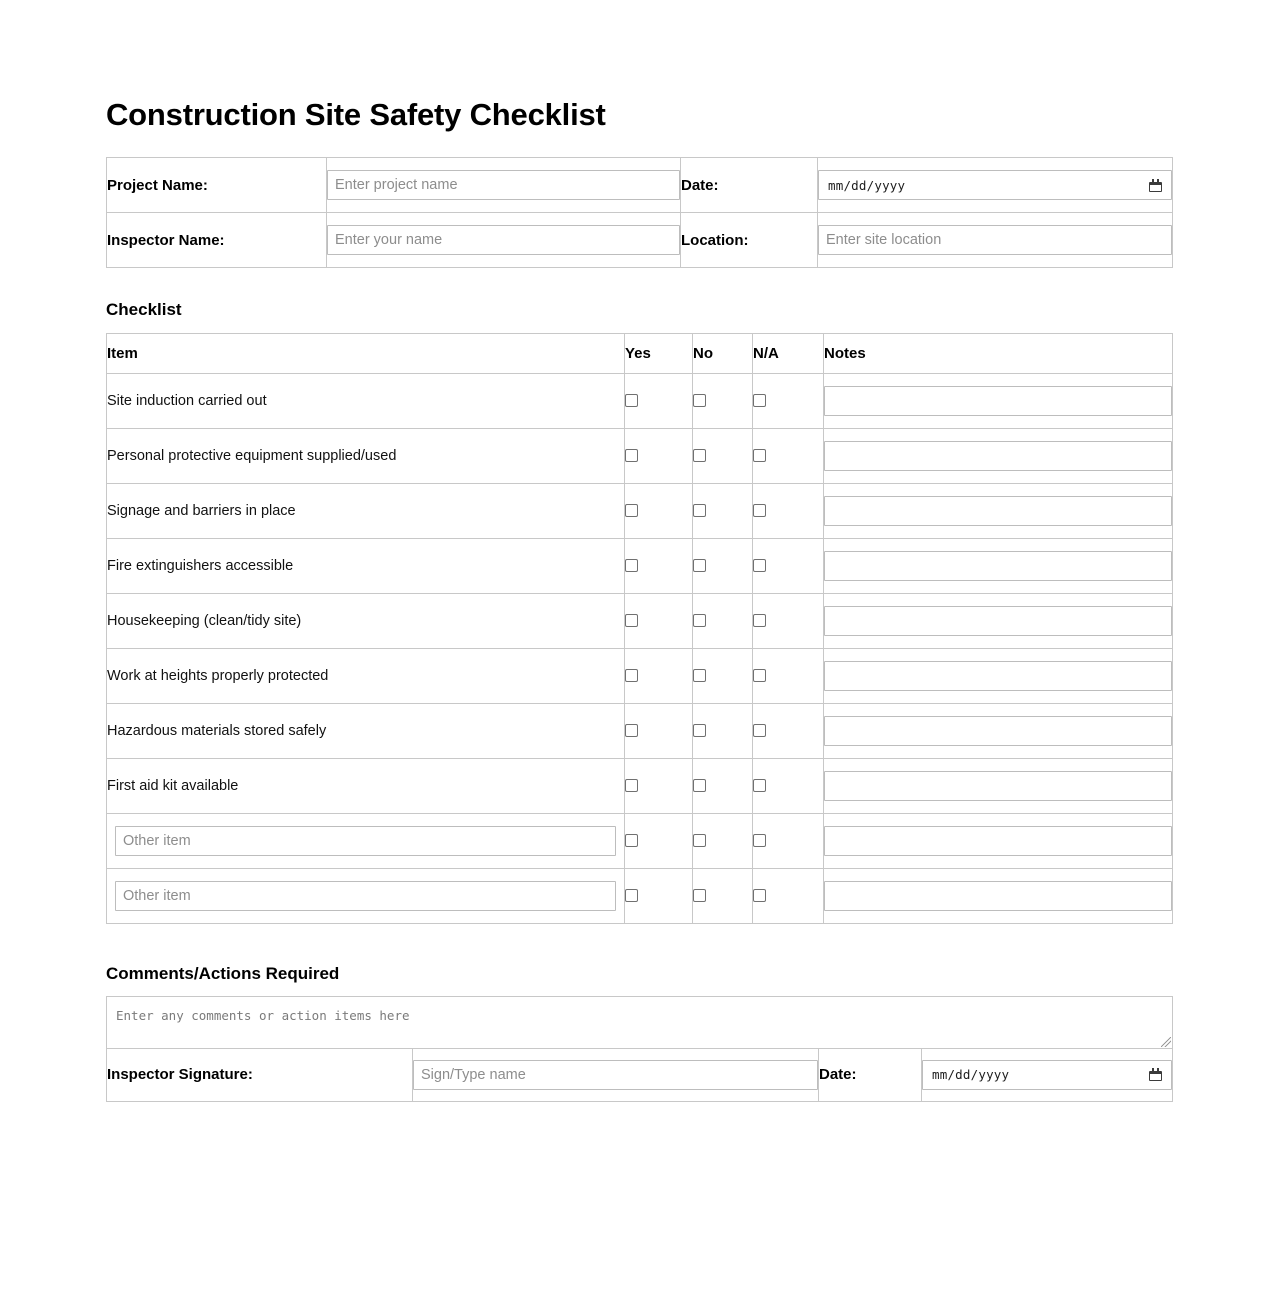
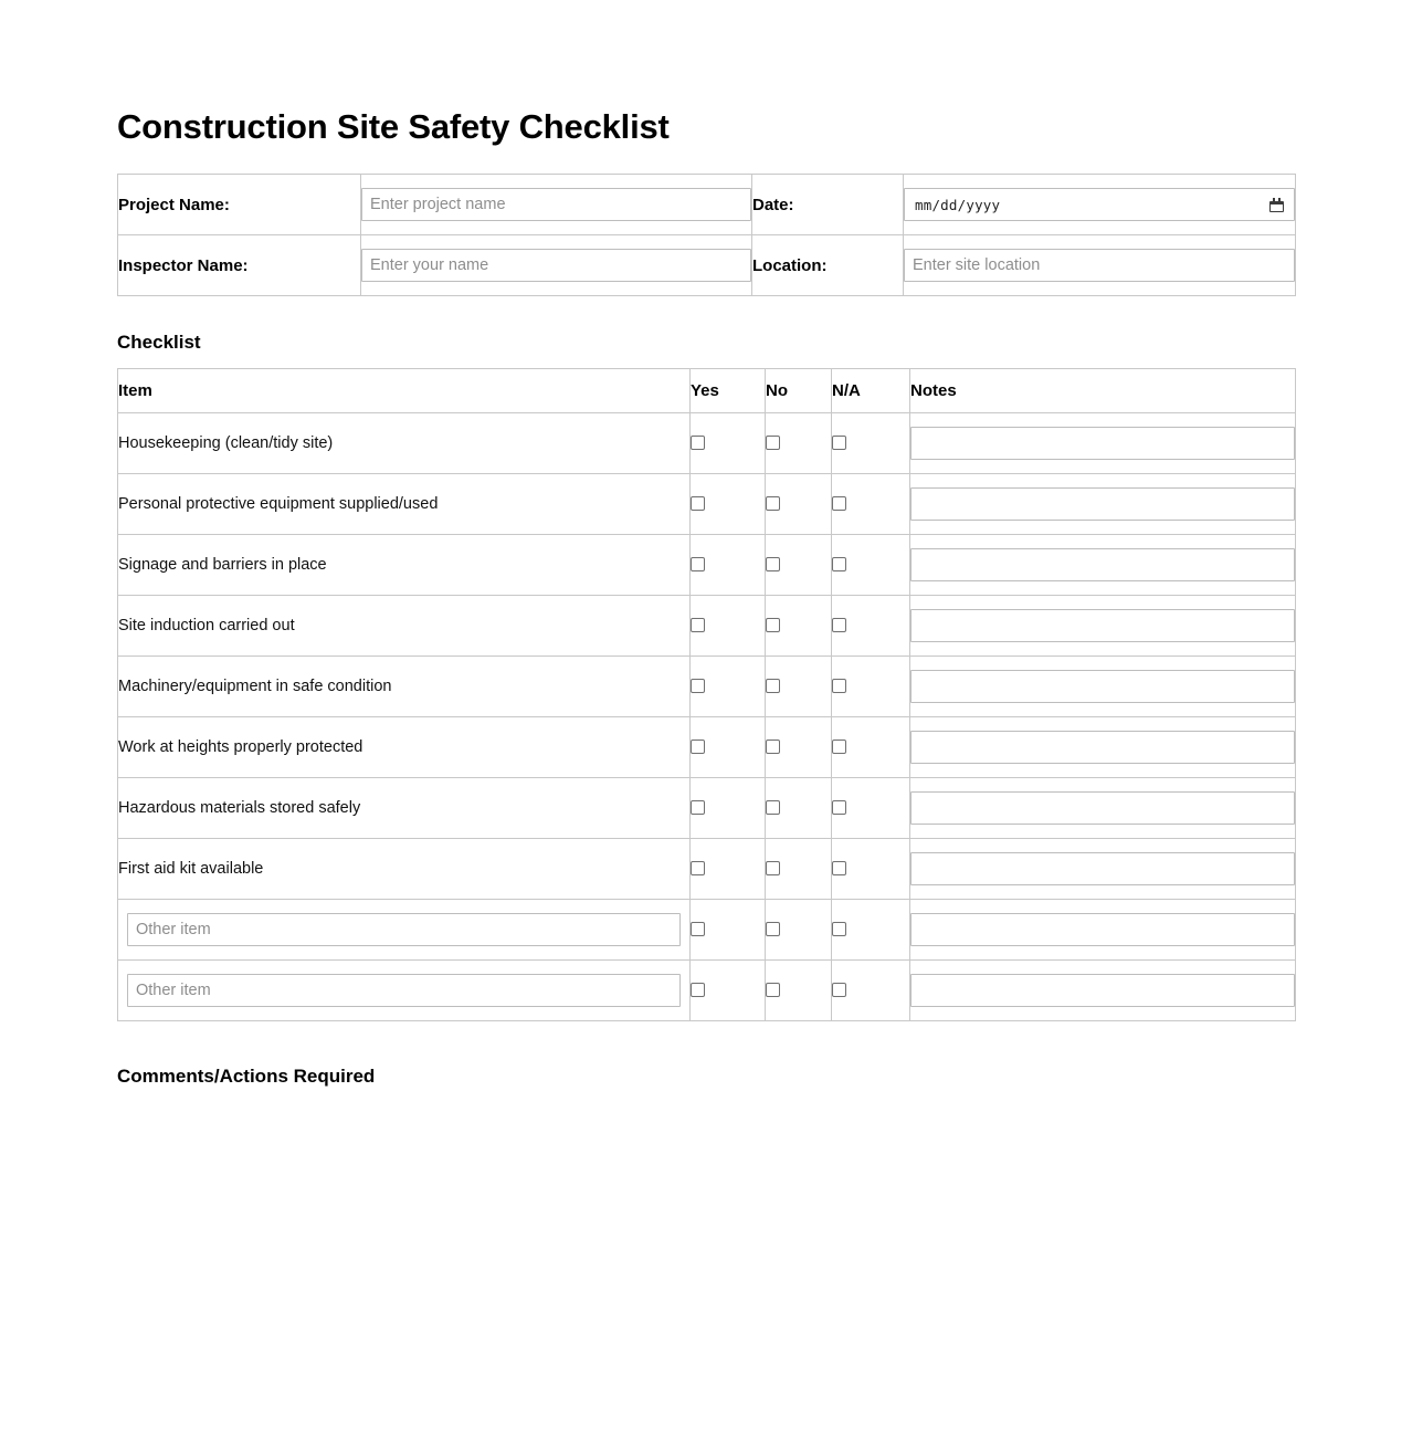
  Construction Site Safety Checklist
  Project Name:	Enter project name	Date:	mm/dd/yyyy
  Inspector Name:	Enter your name	Location:	Enter site location
  Checklist
  Item	Yes	No	N/A	Notes
- Site induction carried out
+ Housekeeping (clean/tidy site)
  Personal protective equipment supplied/used
  Signage and barriers in place
- Fire extinguishers accessible
- Housekeeping (clean/tidy site)
+ Site induction carried out
+ Machinery/equipment in safe condition
  Work at heights properly protected
  Hazardous materials stored safely
  First aid kit available
  Other item
  Other item
  Comments/Actions Required
- Enter any comments or action items here
- Inspector Signature:	Sign/Type name	Date:	mm/dd/yyyy
